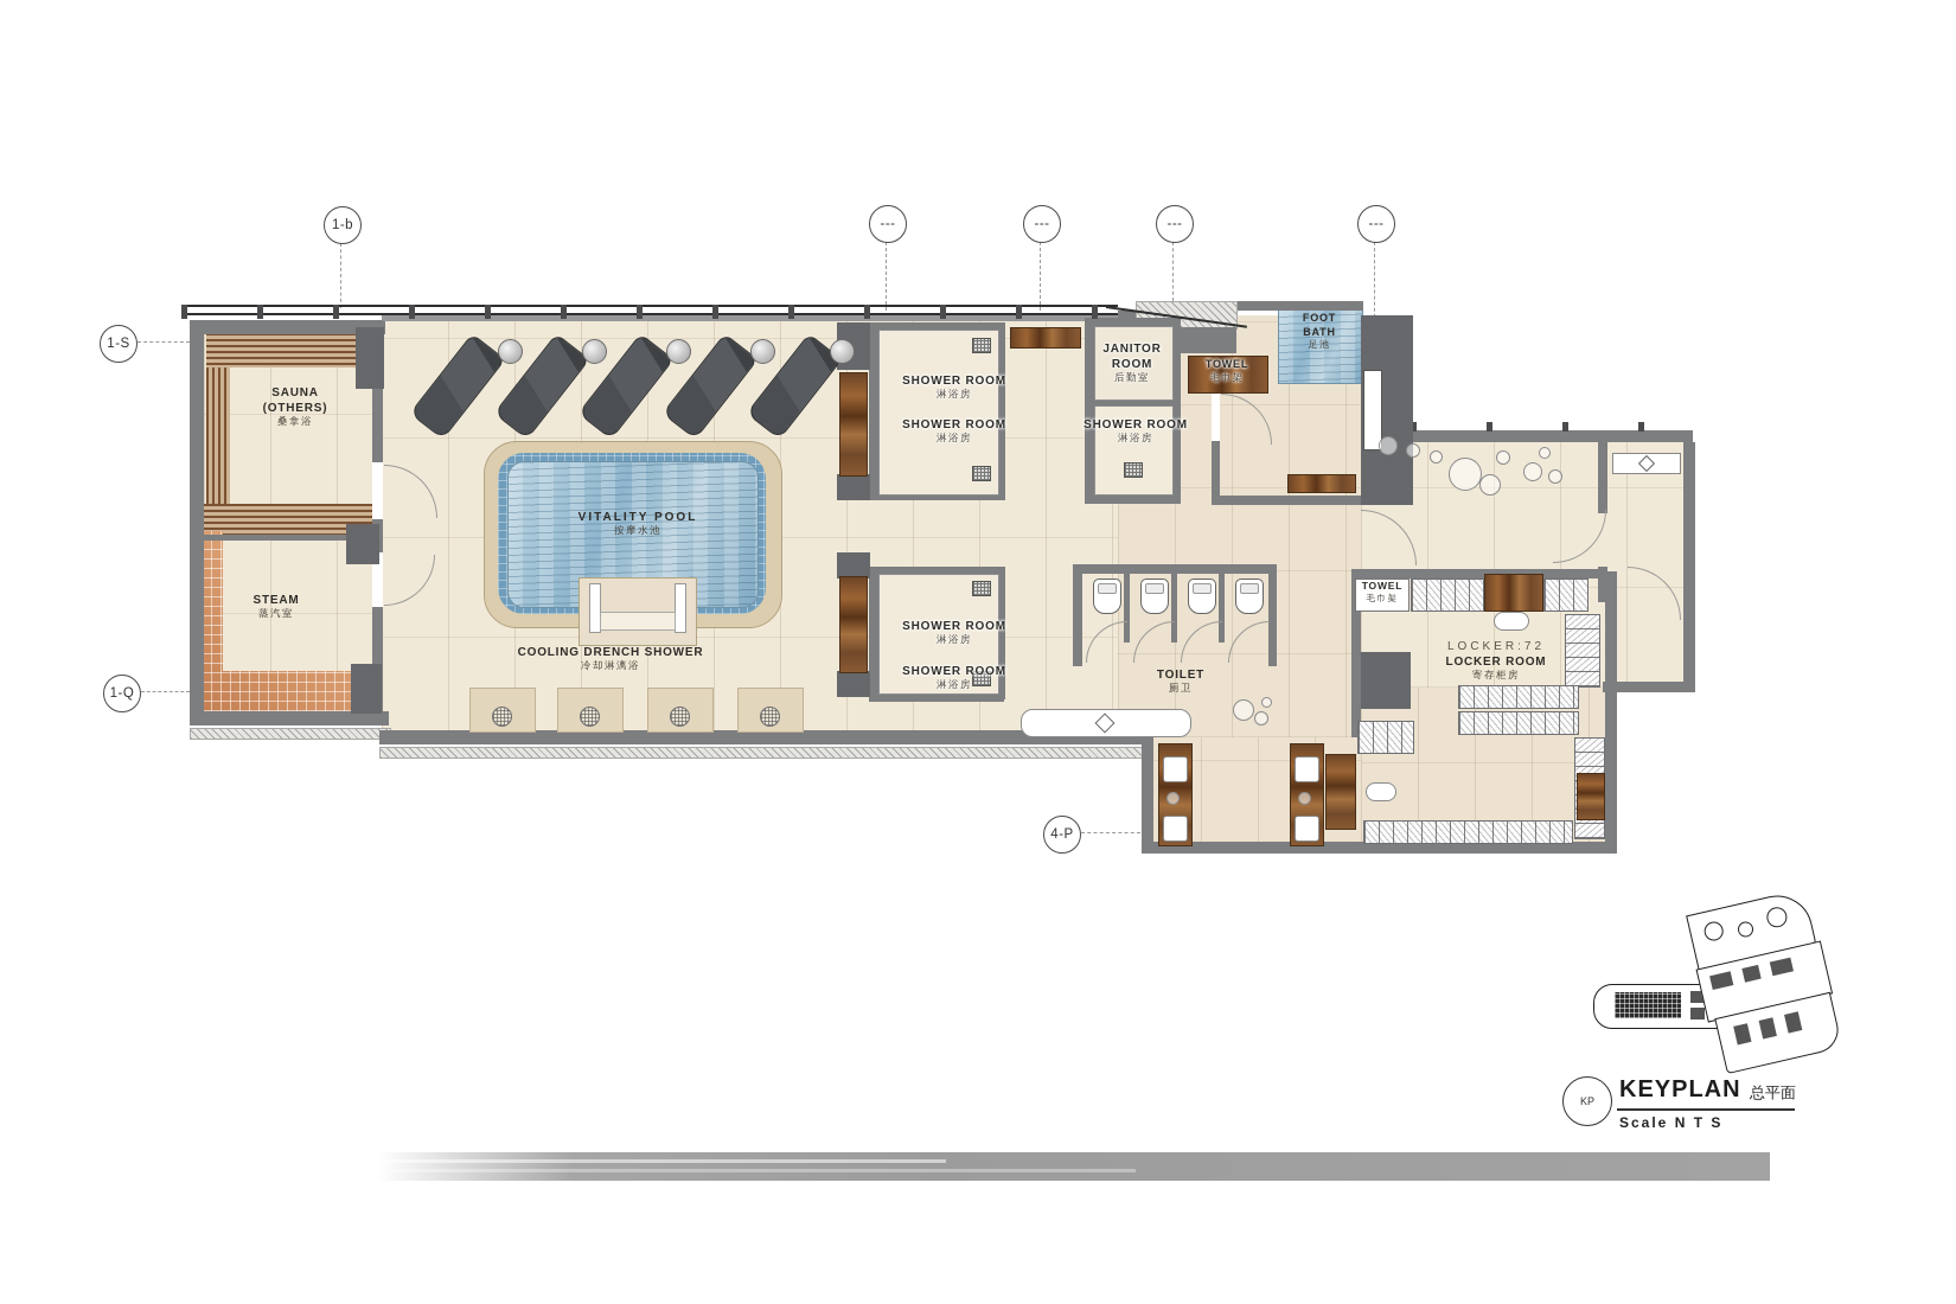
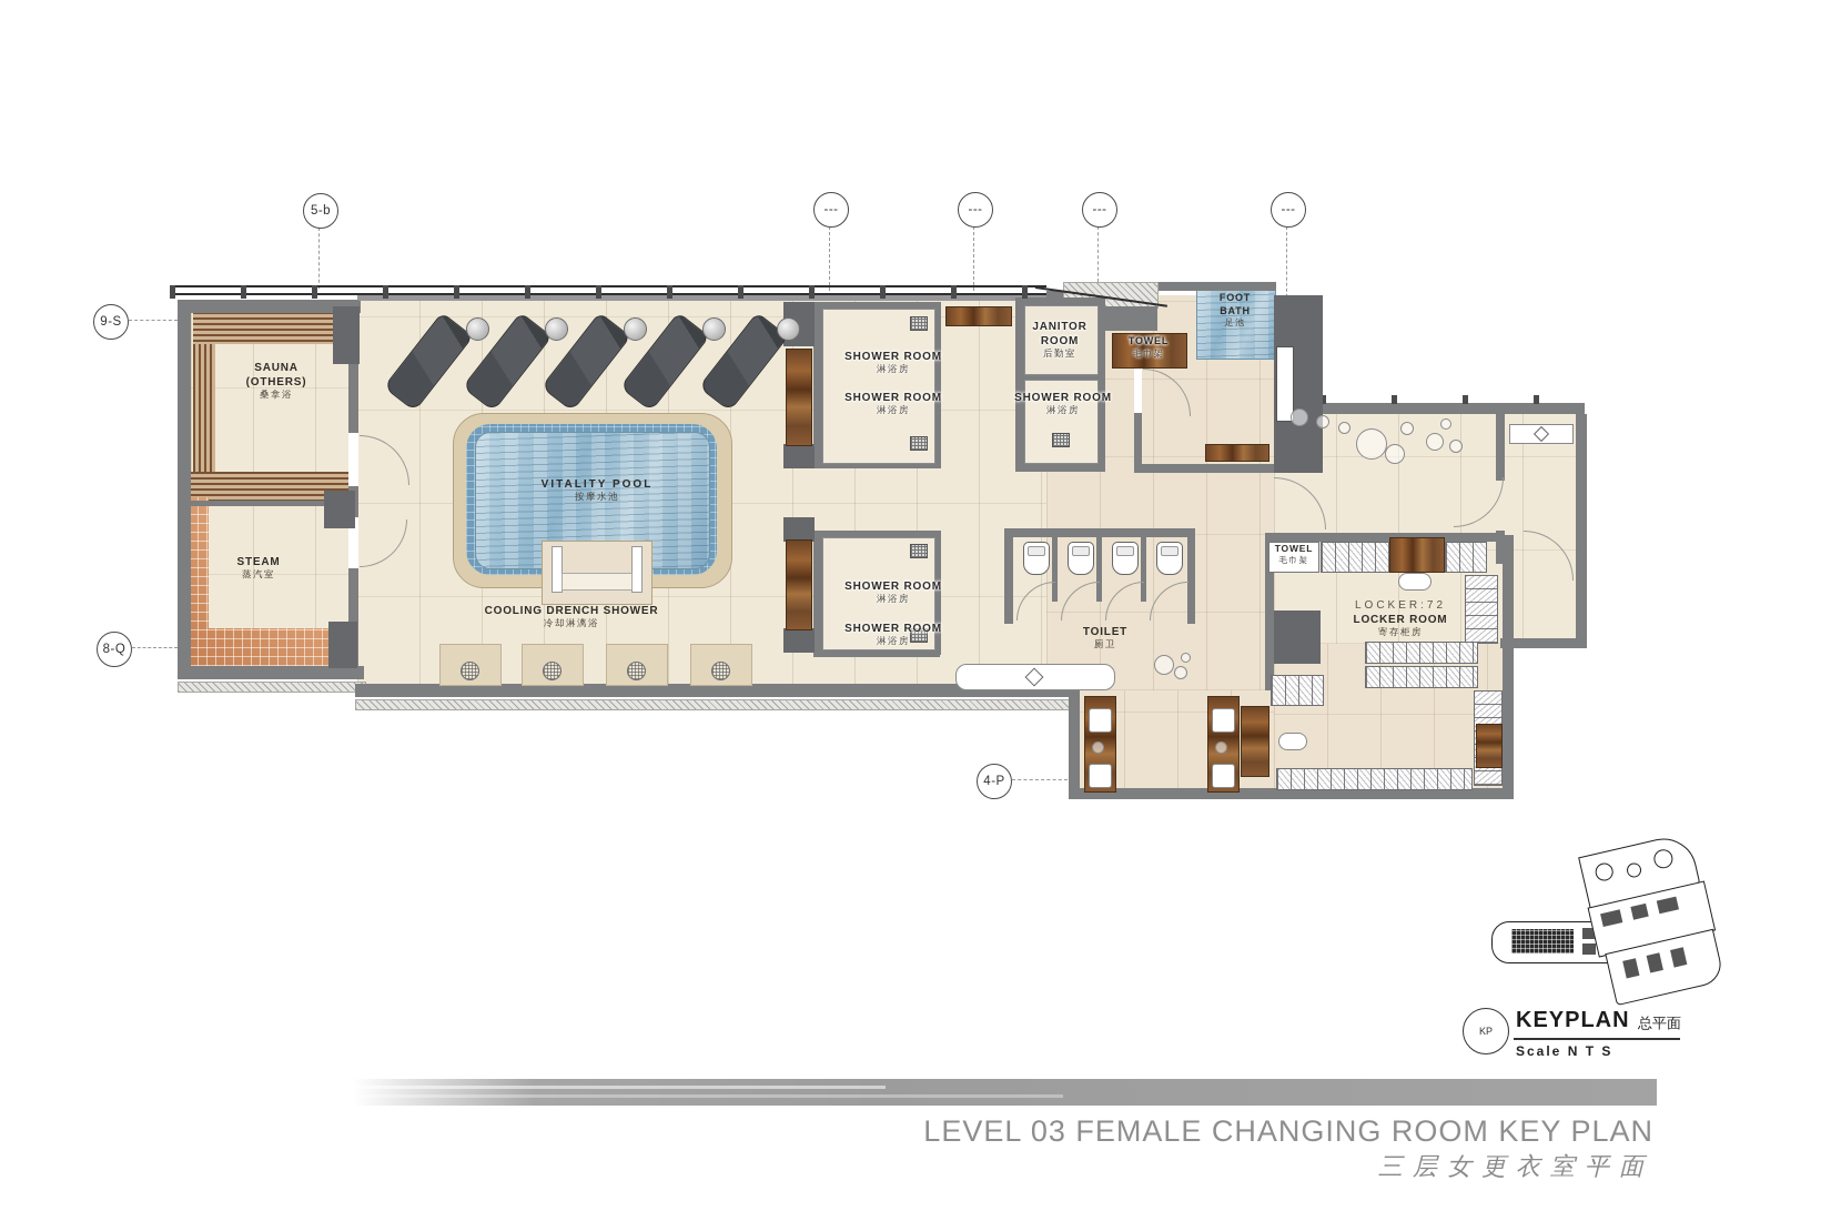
- 1-b
+ 5-b
  ---
  ---
  ---
  ---
- 1-S
+ 9-S
- 1-Q
+ 8-Q
  4-P
  SAUNA
  (OTHERS)
  桑拿浴
  STEAM
  蒸汽室
  VITALITY POOL
  按摩水池
  COOLING DRENCH SHOWER
  冷却淋漓浴
  SHOWER ROOM
  淋浴房
  SHOWER ROOM
  淋浴房
  JANITOR
  ROOM
  后勤室
  SHOWER ROOM
  淋浴房
  TOWEL
  毛巾架
  FOOT
  BATH
  足池
  SHOWER ROOM
  淋浴房
  SHOWER ROOM
  淋浴房
  TOILET
  厕卫
  TOWEL
  毛巾架
  LOCKER:72
  LOCKER ROOM
  寄存柜房
  KP
  KEYPLAN
  总平面
  Scale N T S
+ LEVEL 03 FEMALE CHANGING ROOM KEY PLAN
+ 三层女更衣室平面
